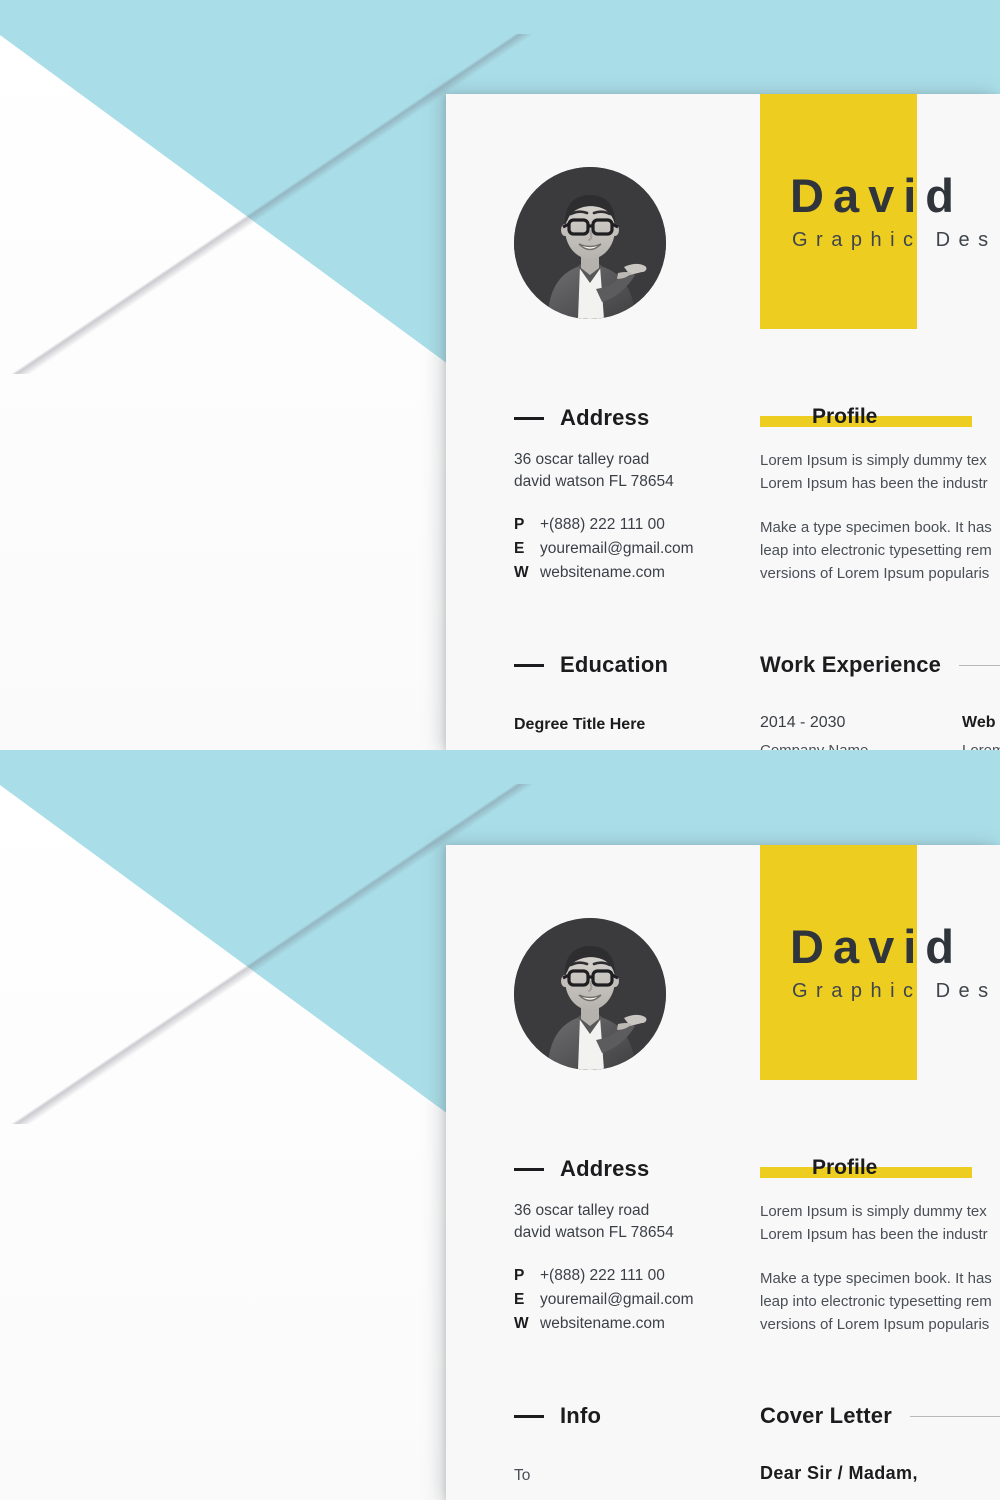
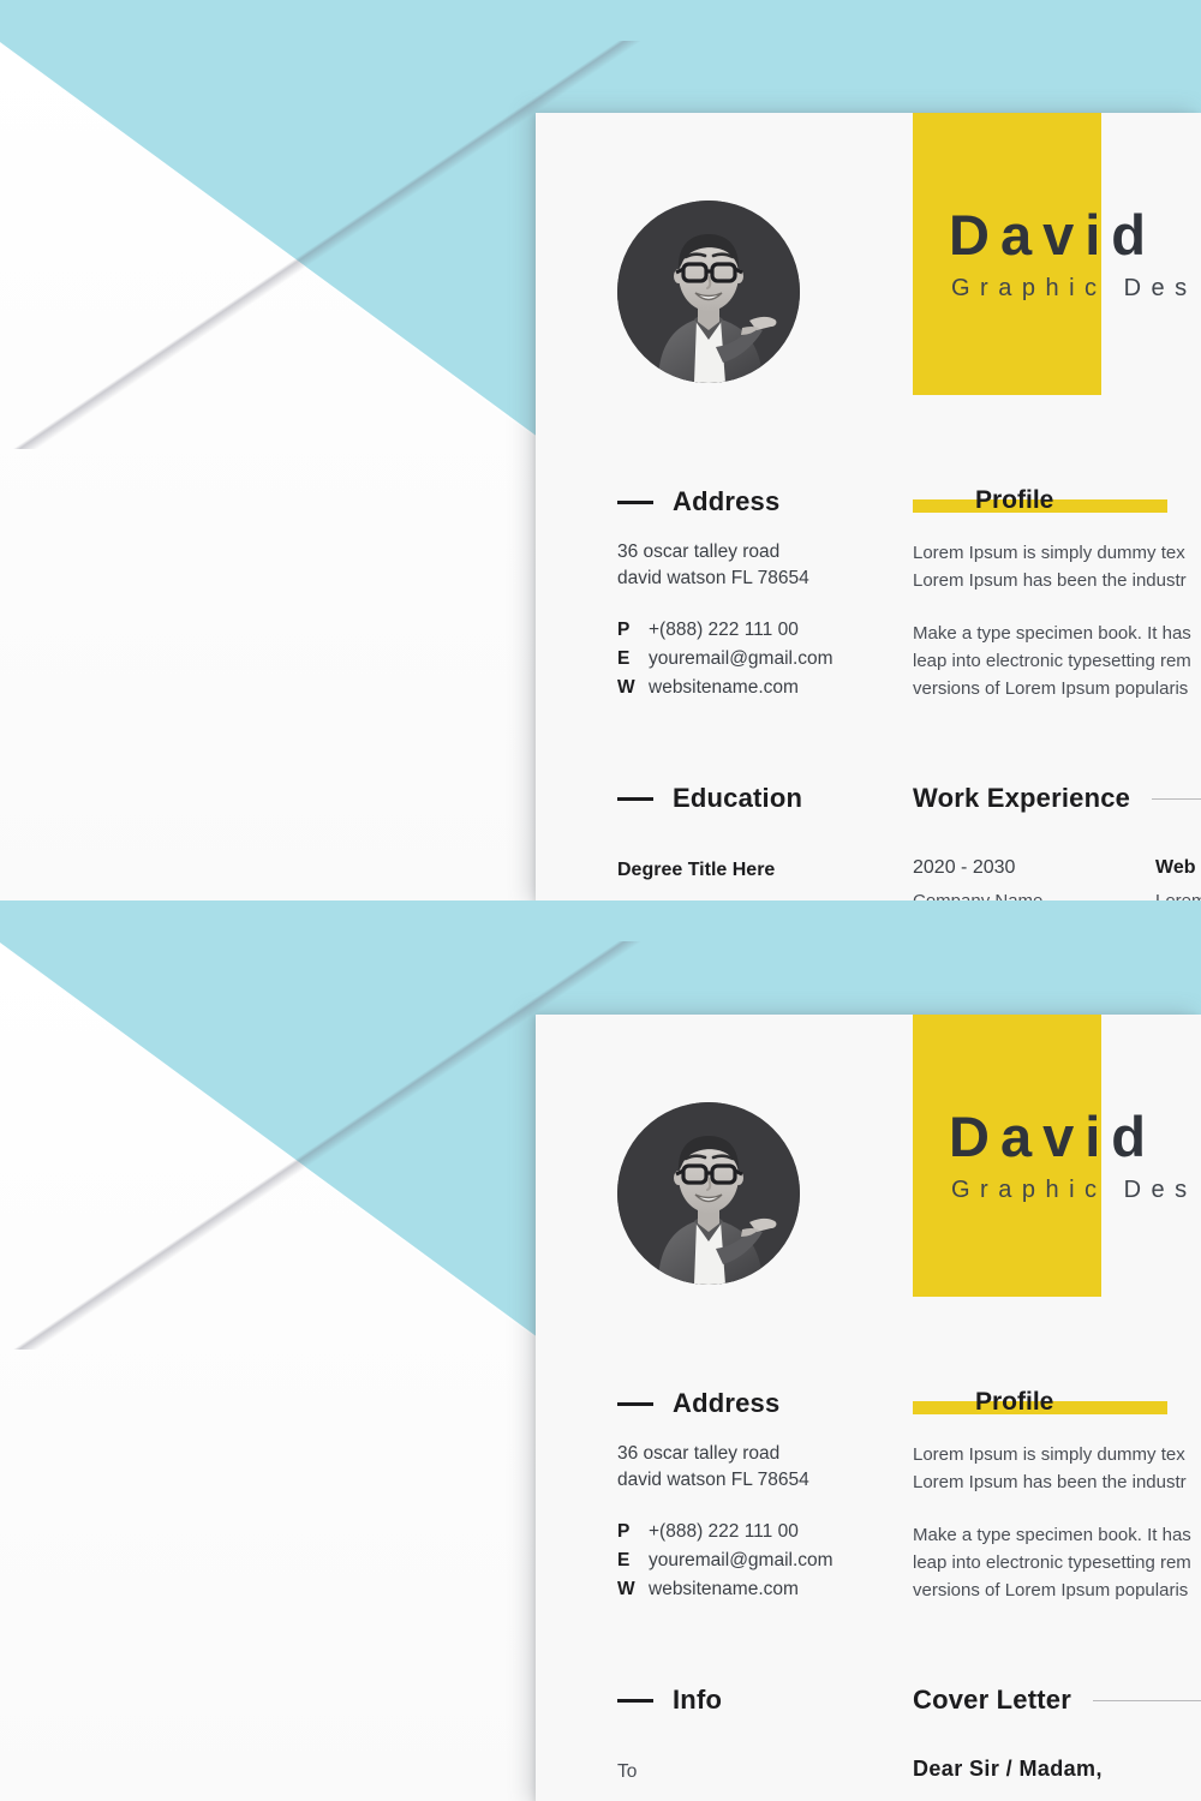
  David
  Graphic Des
  Address
  36 oscar talley road
  david watson FL 78654
  P
  +(888) 222 111 00
  E
  youremail@gmail.com
  W
  websitename.com
  Profile
  Lorem Ipsum is simply dummy tex
  Lorem Ipsum has been the industr
  Make a type specimen book. It has
  leap into electronic typesetting rem
  versions of Lorem Ipsum popularis
  Education
  Degree Title Here
  Work Experience
- 2014 - 2030
+ 2020 - 2030
  David
  Graphic Des
  Address
  36 oscar talley road
  david watson FL 78654
  P
  +(888) 222 111 00
  E
  youremail@gmail.com
  W
  websitename.com
  Profile
  Lorem Ipsum is simply dummy tex
  Lorem Ipsum has been the industr
  Make a type specimen book. It has
  leap into electronic typesetting rem
  versions of Lorem Ipsum popularis
  Info
  To
  Cover Letter
  Dear Sir / Madam,
